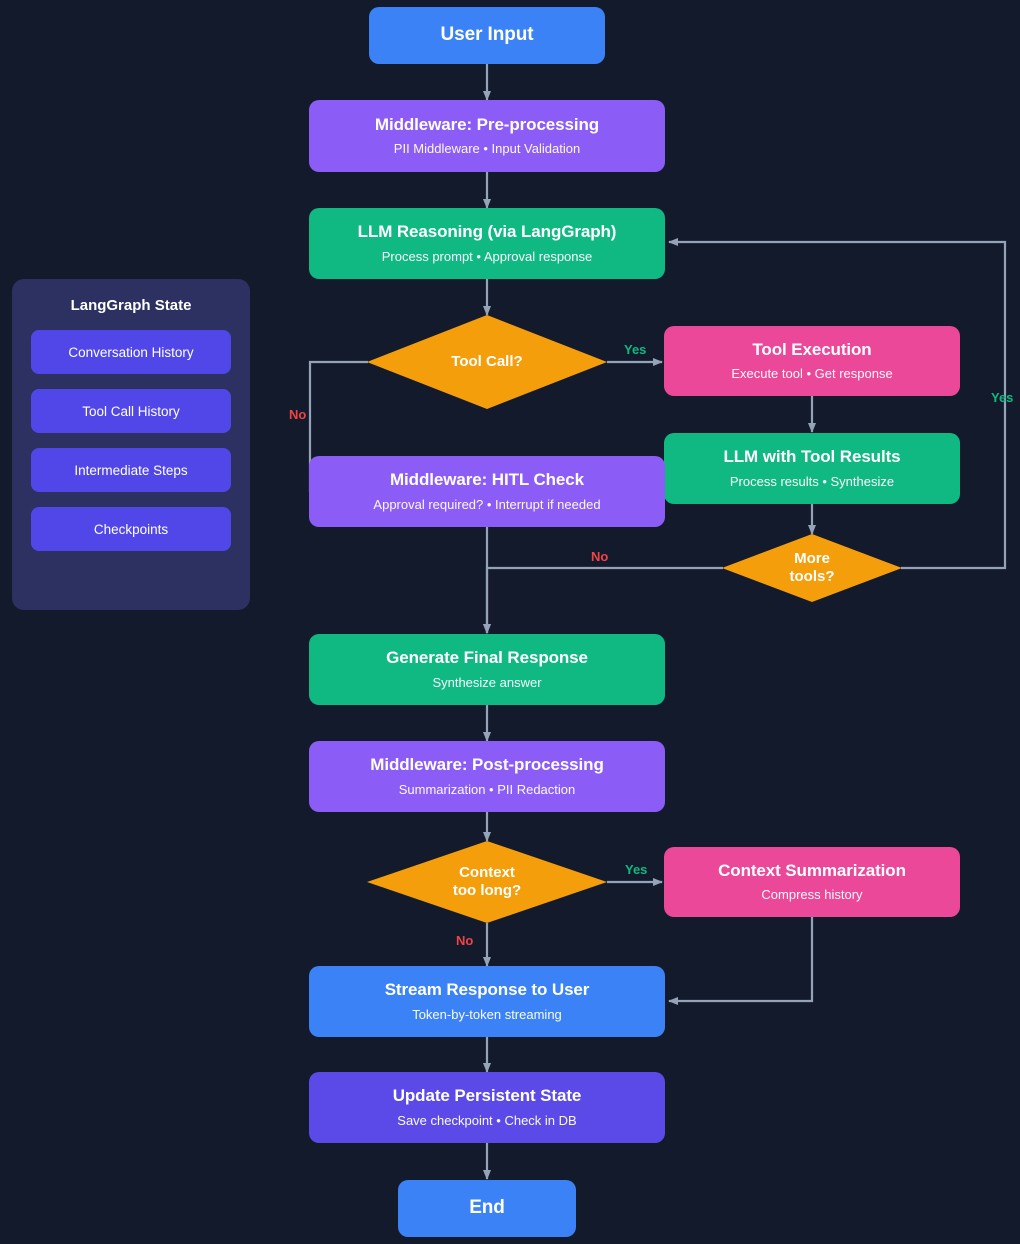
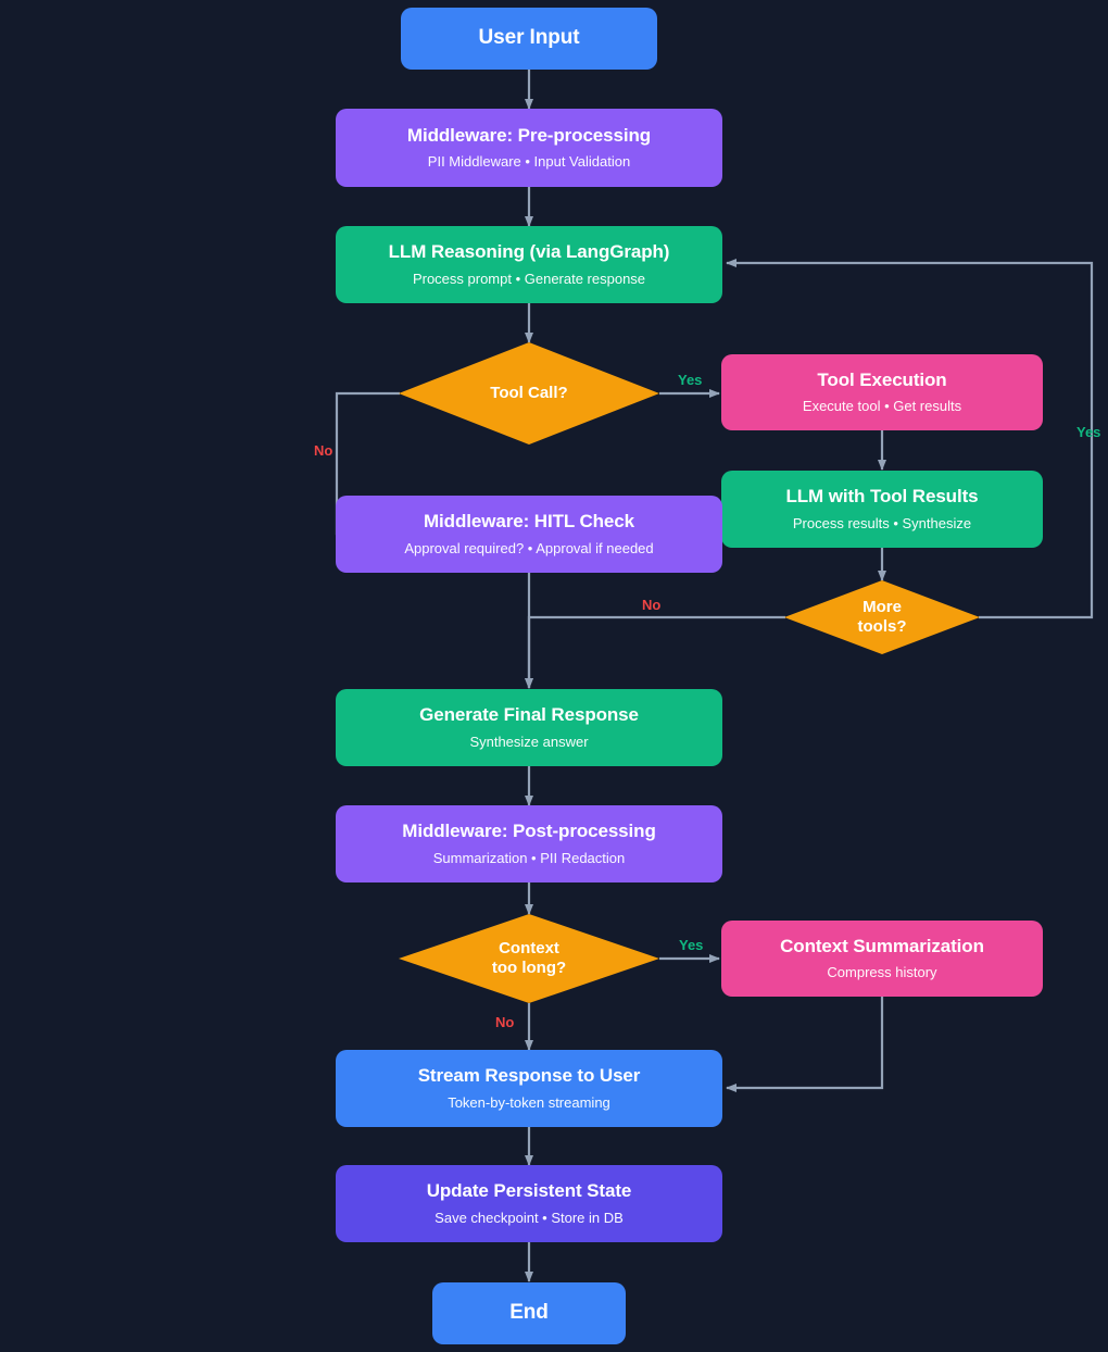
  Yes
  No
  Yes
  No
  Yes
  No
- LangGraph State
- Conversation History
- Tool Call History
- Intermediate Steps
- Checkpoints
  User Input
  Middleware: Pre-processing
  PII Middleware • Input Validation
  LLM Reasoning (via LangGraph)
- Process prompt • Approval response
+ Process prompt • Generate response
  Tool Call?
  Tool Execution
- Execute tool • Get response
+ Execute tool • Get results
  LLM with Tool Results
  Process results • Synthesize
  More
  tools?
  Middleware: HITL Check
- Approval required? • Interrupt if needed
+ Approval required? • Approval if needed
  Generate Final Response
  Synthesize answer
  Middleware: Post-processing
  Summarization • PII Redaction
  Context
  too long?
  Context Summarization
  Compress history
  Stream Response to User
  Token-by-token streaming
  Update Persistent State
- Save checkpoint • Check in DB
+ Save checkpoint • Store in DB
  End
